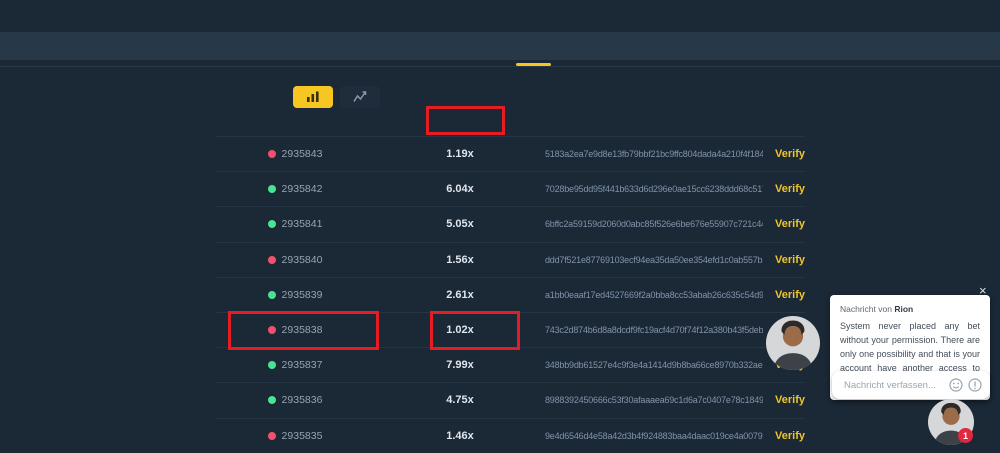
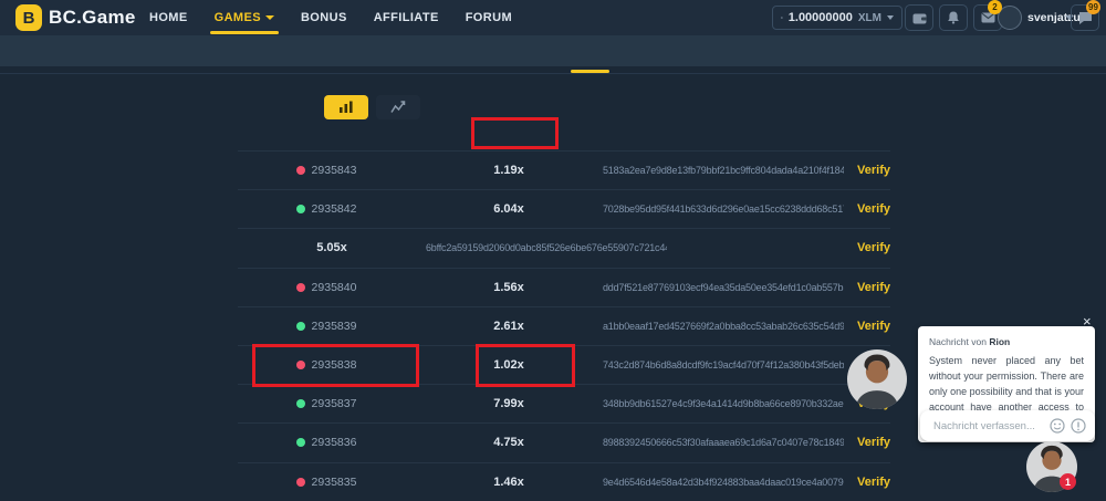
+ B
+ BC.Game
+ HOME
+ GAMES
+ BONUS
+ AFFILIATE
+ FORUM
+ 1.00000000
+ XLM
+ 2
+ svenjatzu
+ 99
  2935843
  1.19x
  5183a2ea7e9d8e13fb79bbf21bc9ffc804dada4a210f4f184
  Verify
  2935842
  6.04x
  7028be95dd95f441b633d6d296e0ae15cc6238ddd68c51
  Verify
- 2935841
  5.05x
  6bffc2a59159d2060d0abc85f526e6be676e55907c721c4
  Verify
  2935840
  1.56x
  ddd7f521e87769103ecf94ea35da50ee354efd1c0ab557b
  Verify
  2935839
  2.61x
  a1bb0eaaf17ed4527669f2a0bba8cc53abab26c635c54d9
  Verify
  2935838
  1.02x
  743c2d874b6d8a8dcdf9fc19acf4d70f74f12a380b43f5deb
  2935837
  7.99x
  348bb9db61527e4c9f3e4a1414d9b8ba66ce8970b332ae
  2935836
  4.75x
  8988392450666c53f30afaaaea69c1d6a7c0407e78c1849
  Verify
  2935835
  1.46x
  9e4d6546d4e58a42d3b4f924883baa4daac019ce4a0079
  Verify
  ×
  Nachricht von Rion
  System never placed any bet without your permission. There are only one possibility and that is your account have another access to
  Nachricht verfassen...
  1
